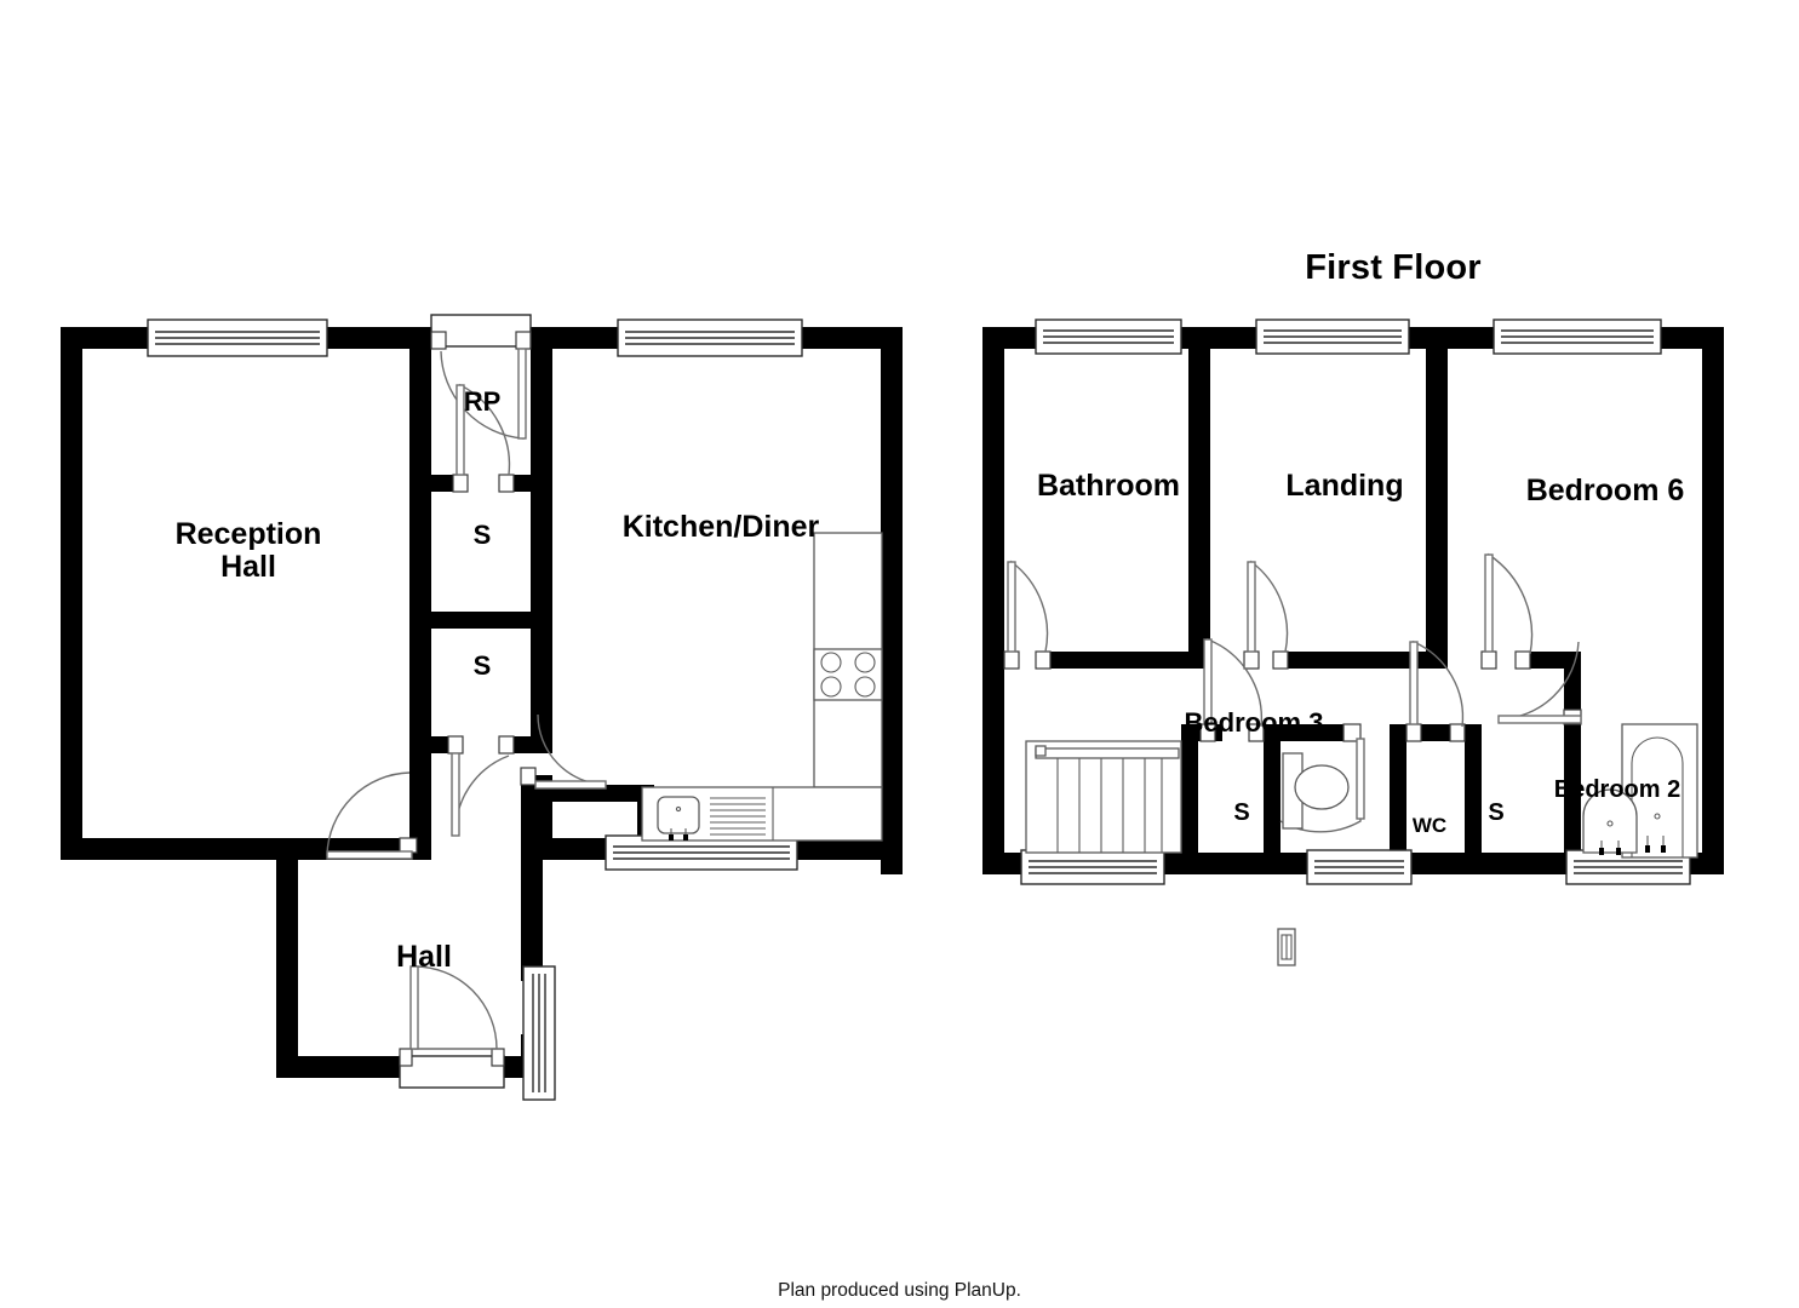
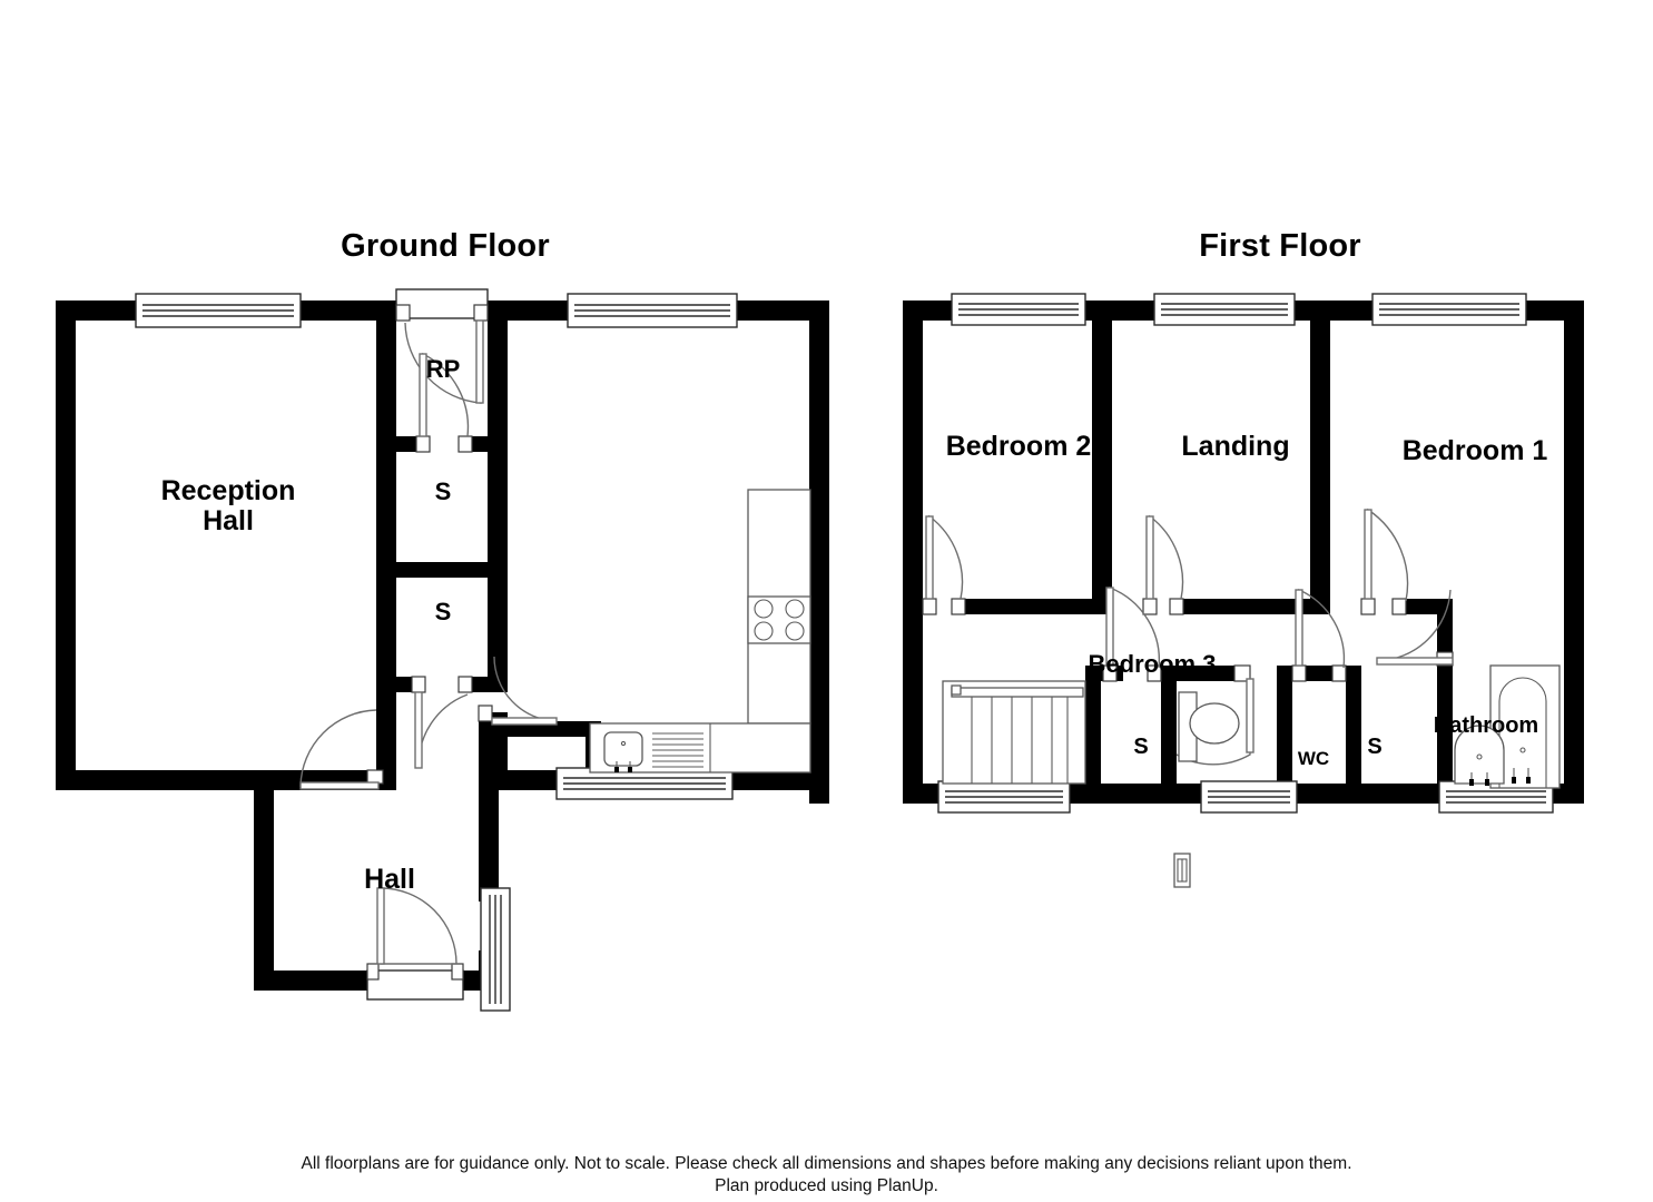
+ Ground Floor
  First Floor
  Reception
  Hall
  RP
  S
  S
- Kitchen/Diner
  Hall
- Bathroom
+ Bedroom 2
  Landing
- Bedroom 6
+ Bedroom 1
  Bedroom 3
  S
  WC
  S
- Bedroom 2
+ Bathroom
+ All floorplans are for guidance only. Not to scale. Please check all dimensions and shapes before making any decisions reliant upon them.
  Plan produced using PlanUp.
